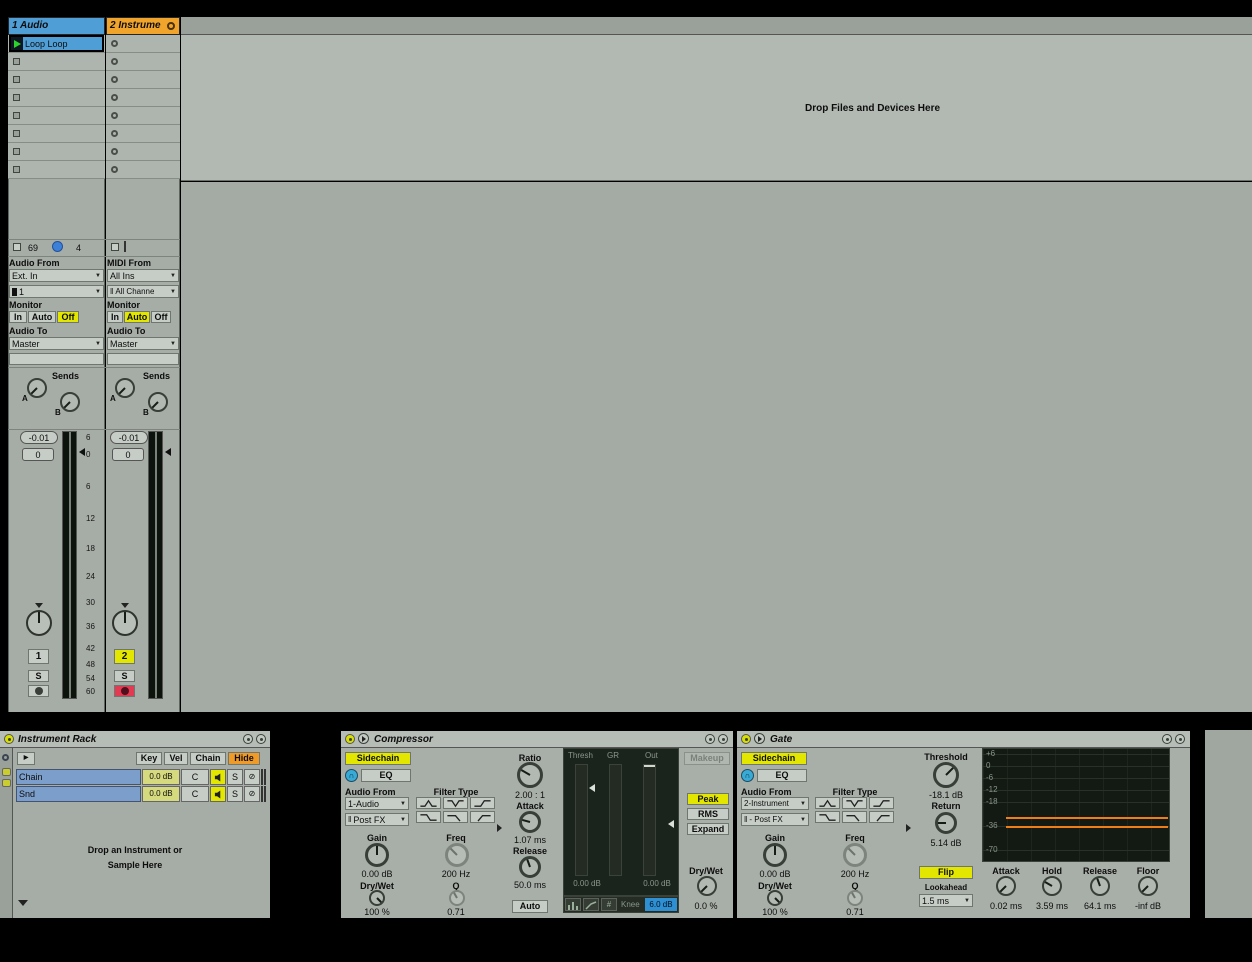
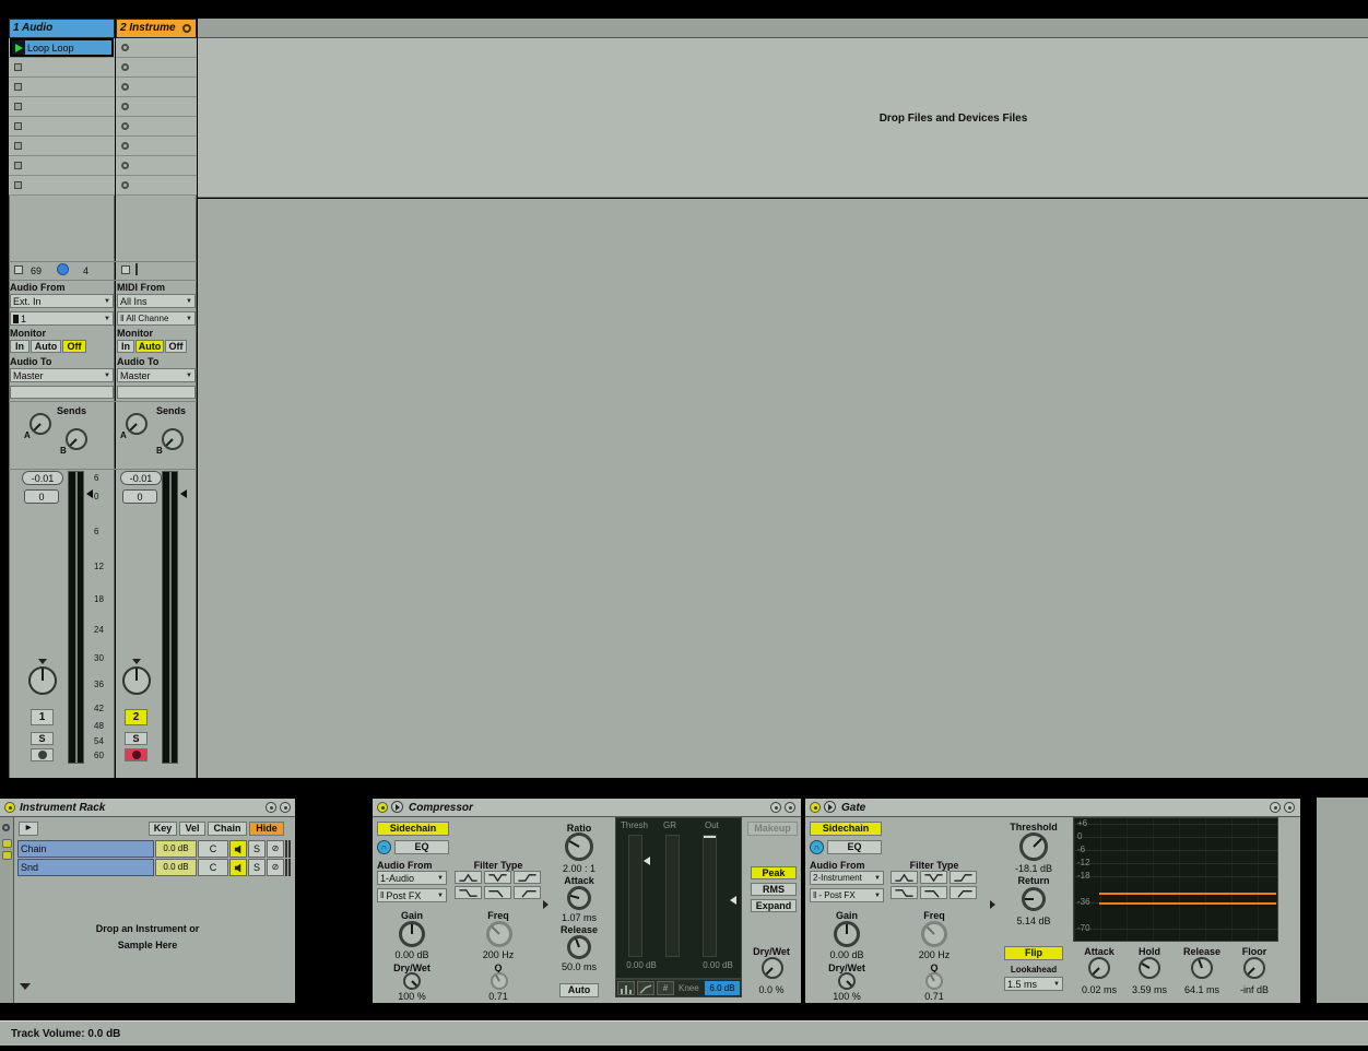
- Drop Files and Devices Here
+ Drop Files and Devices Files
  1 Audio
  2 Instrume
  Loop Loop
  69
  4
  Audio From
  Ext. In
  1
  Monitor
  In
  Auto
  Off
  Audio To
  Master
  MIDI From
  All Ins
  ‖
  All Channe
  Monitor
  In
  Auto
  Off
  Audio To
  Master
  Sends
  A
  B
  Sends
  A
  B
  -0.01
  0
  6
  0
  6
  12
  18
  24
  30
  36
  42
  48
  54
  60
  1
  S
  -0.01
  0
  2
  S
  Instrument Rack
  Key
  Vel
  Chain
  Hide
  Chain
  0.0 dB
  C
  S
  ⊘
  Snd
  0.0 dB
  C
  S
  ⊘
  Drop an Instrument or
  Sample Here
  Compressor
  Sidechain
  ∩
  EQ
  Audio From
  1-Audio
  ‖
  Post FX
  Gain
  0.00 dB
  Dry/Wet
  100 %
  Filter Type
  Freq
  200 Hz
  Q
  0.71
  Ratio
  2.00 : 1
  Attack
  1.07 ms
  Release
  50.0 ms
  Auto
  Thresh
  GR
  Out
  0.00 dB
  0.00 dB
  #
  Knee
  6.0 dB
  Makeup
  Peak
  RMS
  Expand
  Dry/Wet
  0.0 %
  Gate
  Sidechain
  ∩
  EQ
  Audio From
  2-Instrument
  ‖
  - Post FX
  Gain
  0.00 dB
  Dry/Wet
  100 %
  Filter Type
  Freq
  200 Hz
  Q
  0.71
  Threshold
  -18.1 dB
  Return
  5.14 dB
  Flip
  Lookahead
  1.5 ms
  +6
  0
  -6
  -12
  -18
  -36
  -70
  Attack
  0.02 ms
  Hold
  3.59 ms
  Release
  64.1 ms
  Floor
  -inf dB
+ Track Volume: 0.0 dB
